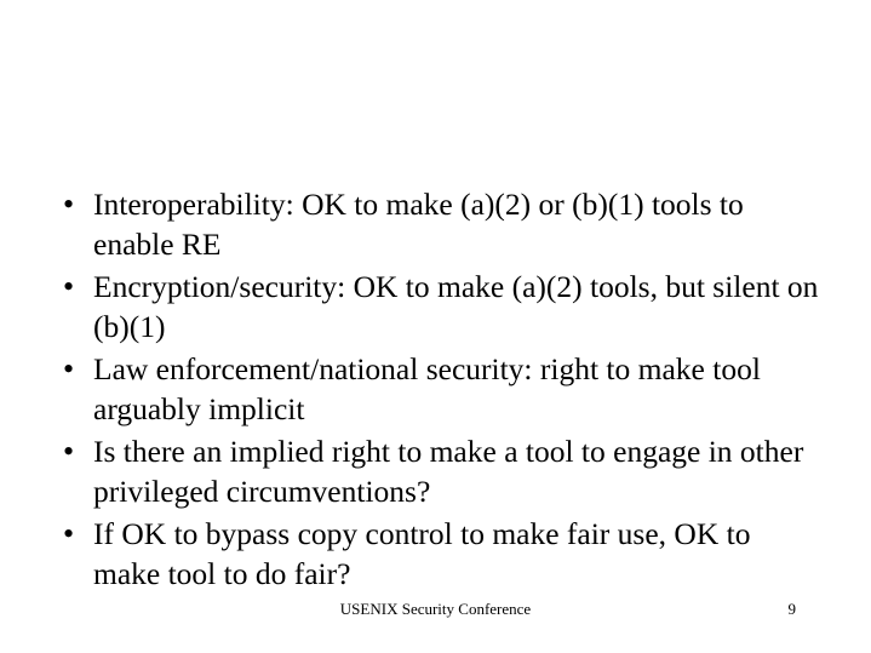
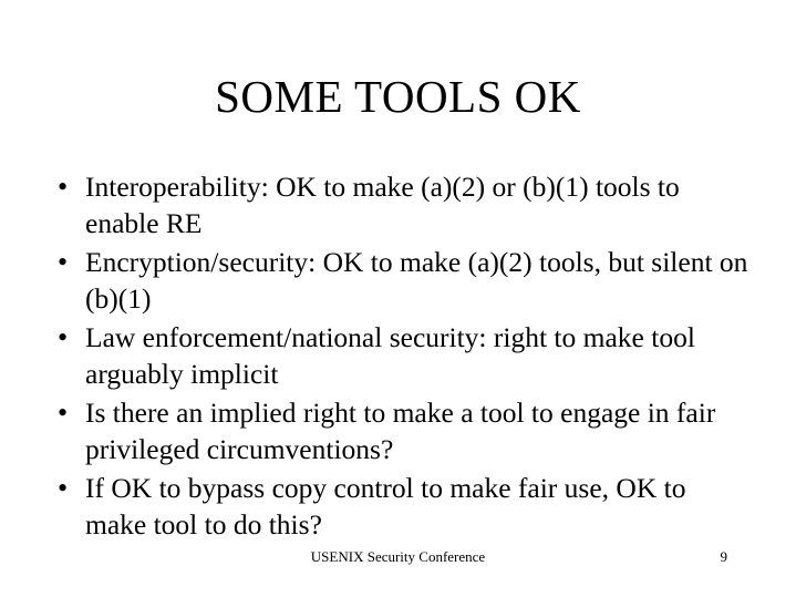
+ SOME TOOLS OK
  •
  Interoperability: OK to make (a)(2) or (b)(1) tools to enable RE
  •
  Encryption/security: OK to make (a)(2) tools, but silent on (b)(1)
  •
  Law enforcement/national security: right to make tool arguably implicit
  •
- Is there an implied right to make a tool to engage in other privileged circumventions?
+ Is there an implied right to make a tool to engage in fair privileged circumventions?
  •
- If OK to bypass copy control to make fair use, OK to make tool to do fair?
+ If OK to bypass copy control to make fair use, OK to make tool to do this?
  USENIX Security Conference
  9
